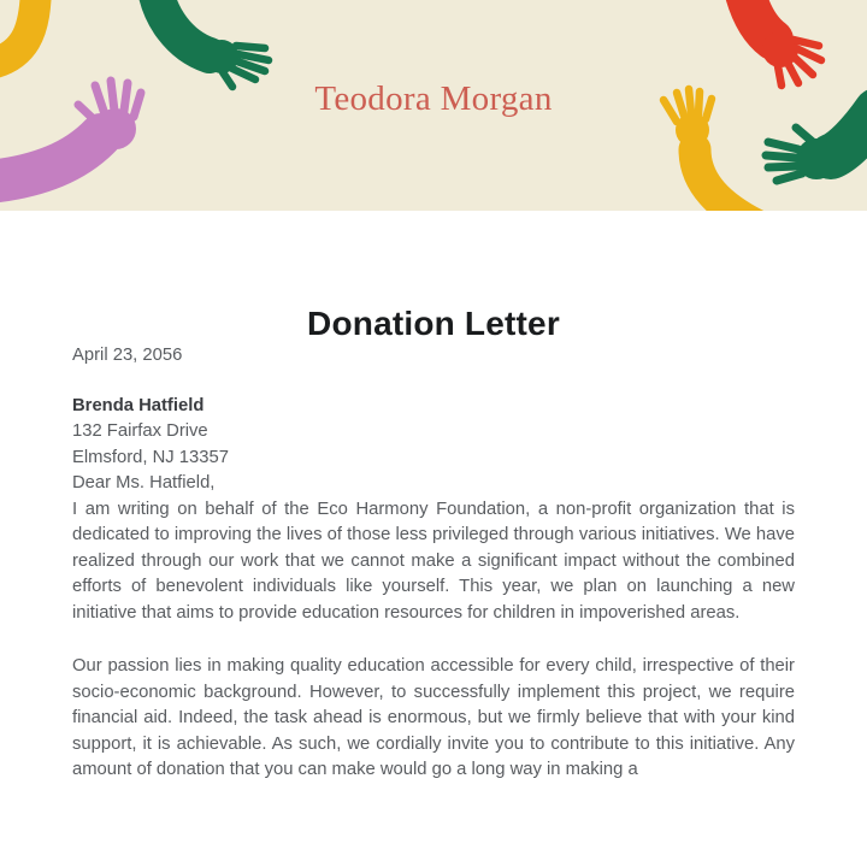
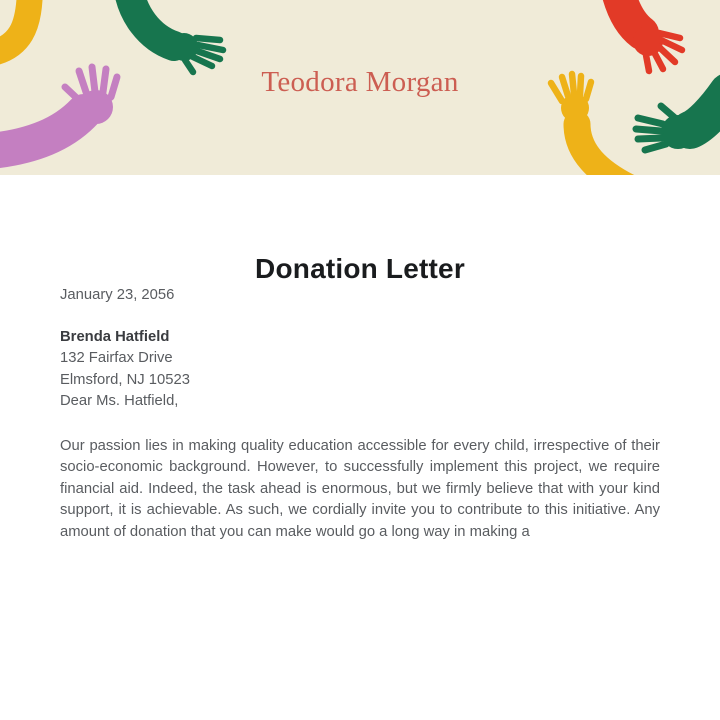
  Teodora Morgan
  Donation Letter
- April 23, 2056
+ January 23, 2056
  Brenda Hatfield
  132 Fairfax Drive
- Elmsford, NJ 13357
+ Elmsford, NJ 10523
  Dear Ms. Hatfield,
- I am writing on behalf of the Eco Harmony Foundation, a non-profit organization that is dedicated to improving the lives of those less privileged through various initiatives. We have realized through our work that we cannot make a significant impact without the combined efforts of benevolent individuals like yourself. This year, we plan on launching a new initiative that aims to provide education resources for children in impoverished areas.
  Our passion lies in making quality education accessible for every child, irrespective of their socio-economic background. However, to successfully implement this project, we require financial aid. Indeed, the task ahead is enormous, but we firmly believe that with your kind support, it is achievable. As such, we cordially invite you to contribute to this initiative. Any amount of donation that you can make would go a long way in making a
